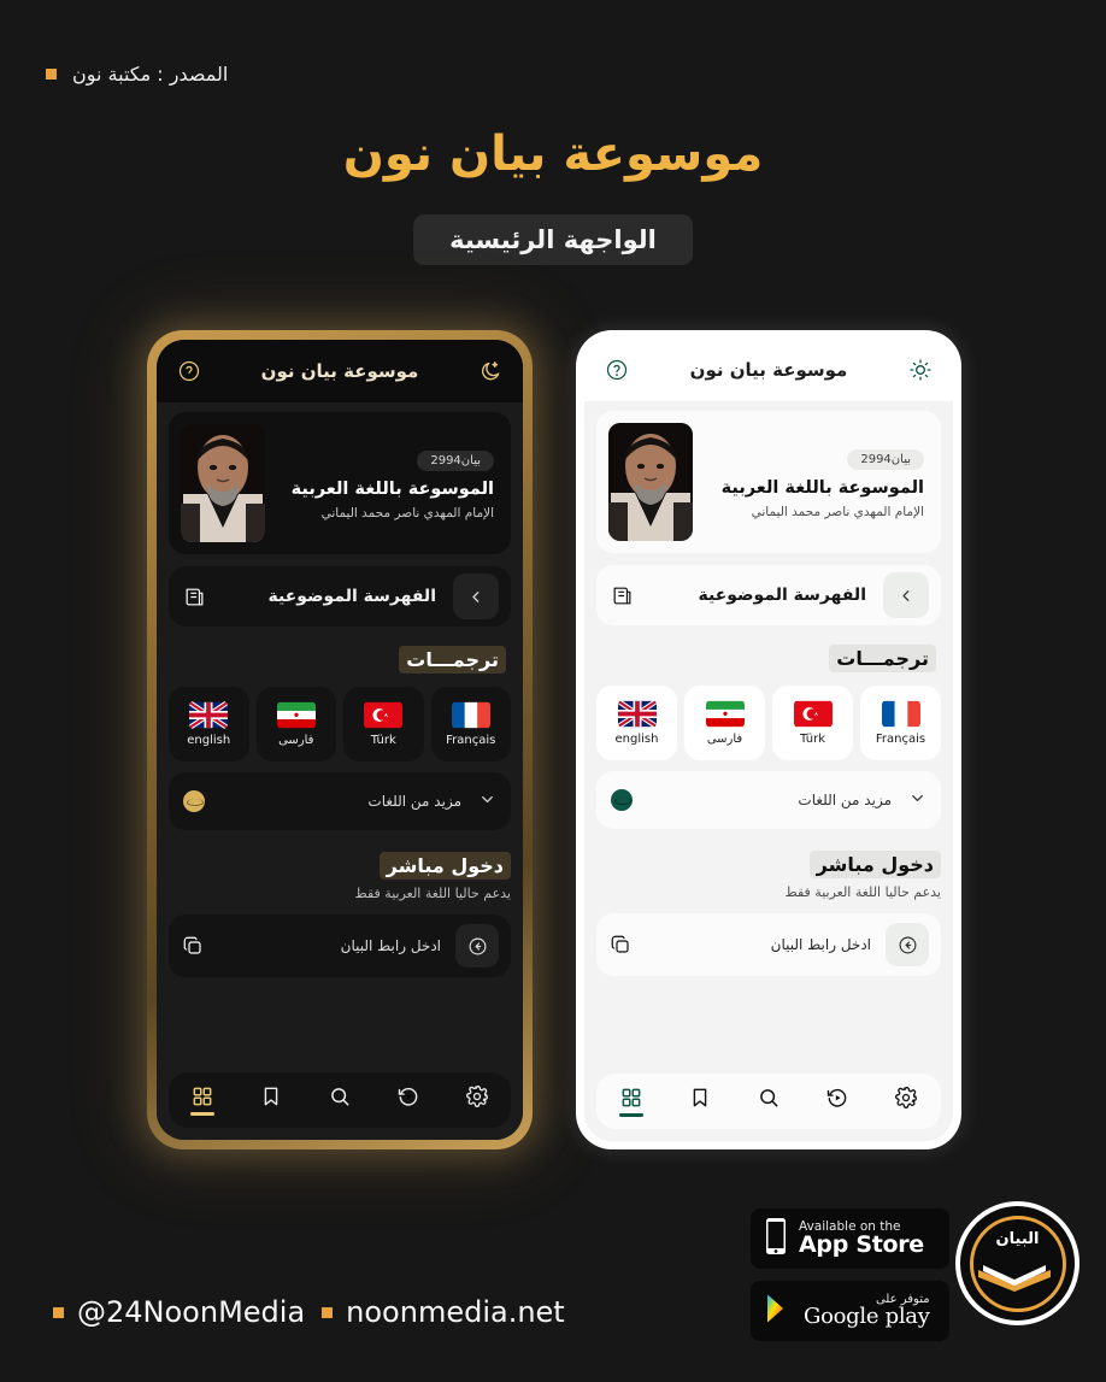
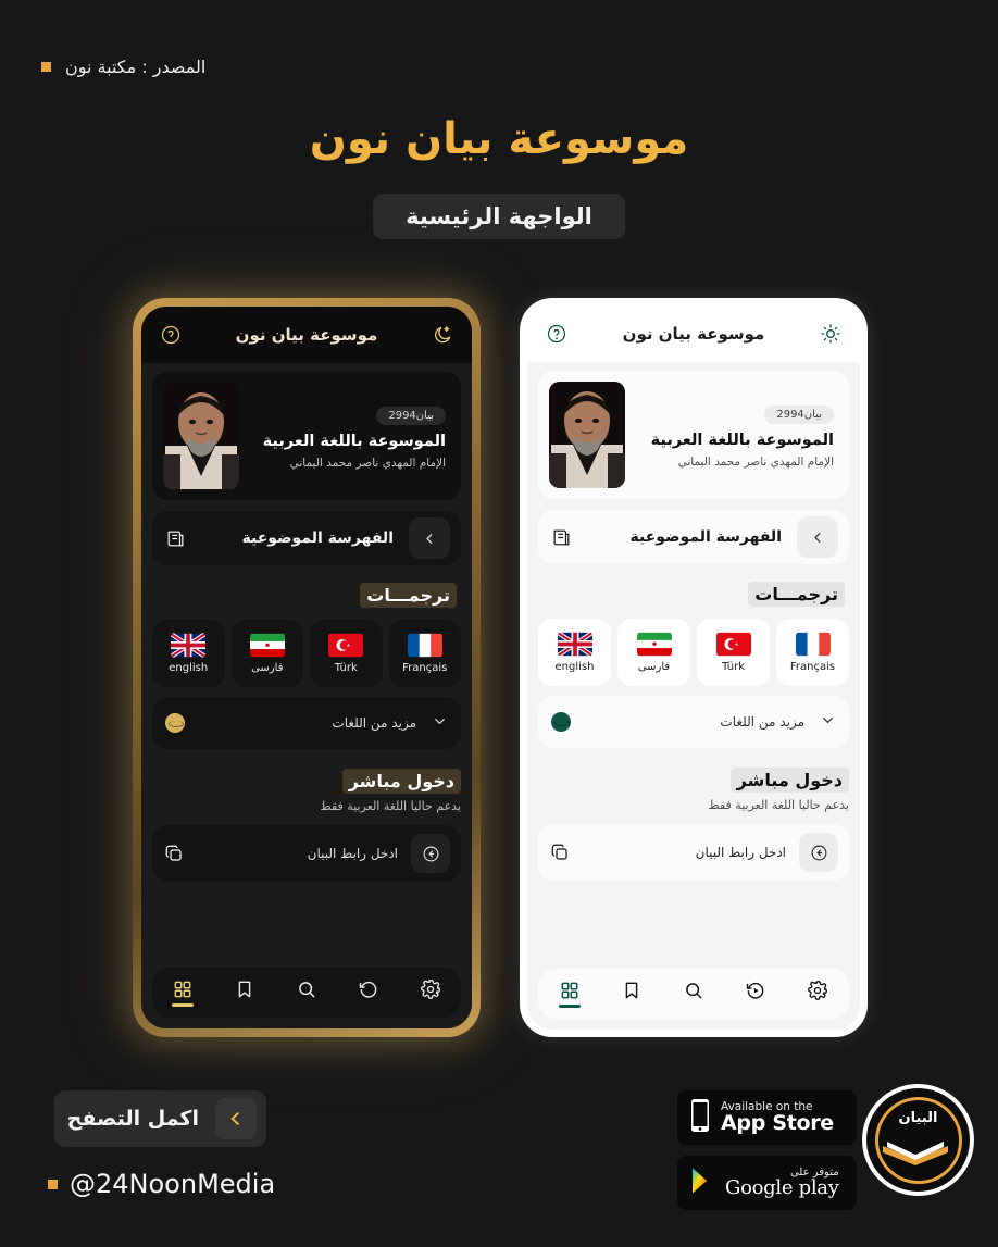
  المصدر : مكتبة نون
  موسوعة بيان نون
  الواجهة الرئيسية
  موسوعة بيان نون
  بيان2994
  الموسوعة باللغة العربية
  الإمام المهدي ناصر محمد اليماني
  الفهرسة الموضوعية
  ترجمـــات
  english
  فارسى
  Türk
  Français
  مزيد من اللغات
  دخول مباشر
  يدعم حاليا اللغة العربية فقط
  ادخل رابط البيان
  موسوعة بيان نون
  بيان2994
  الموسوعة باللغة العربية
  الإمام المهدي ناصر محمد اليماني
  الفهرسة الموضوعية
  ترجمـــات
  english
  فارسى
  Türk
  Français
  مزيد من اللغات
  دخول مباشر
  يدعم حاليا اللغة العربية فقط
  ادخل رابط البيان
+ اكمل التصفح
  @24NoonMedia
- noonmedia.net
  Available on the
  App Store
  متوفر على
  Google play
  البيان
